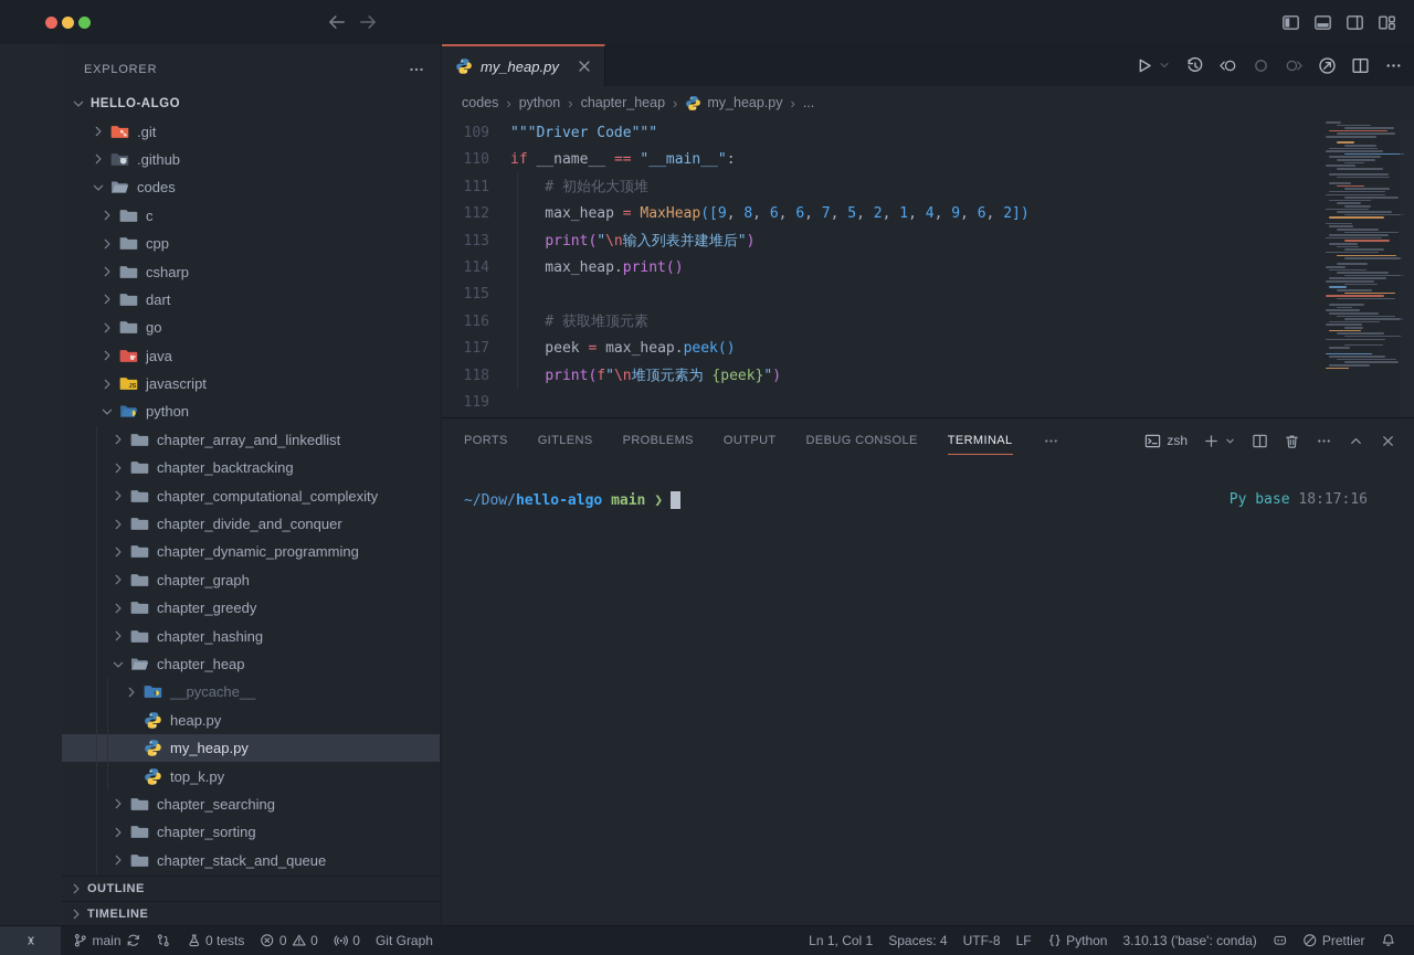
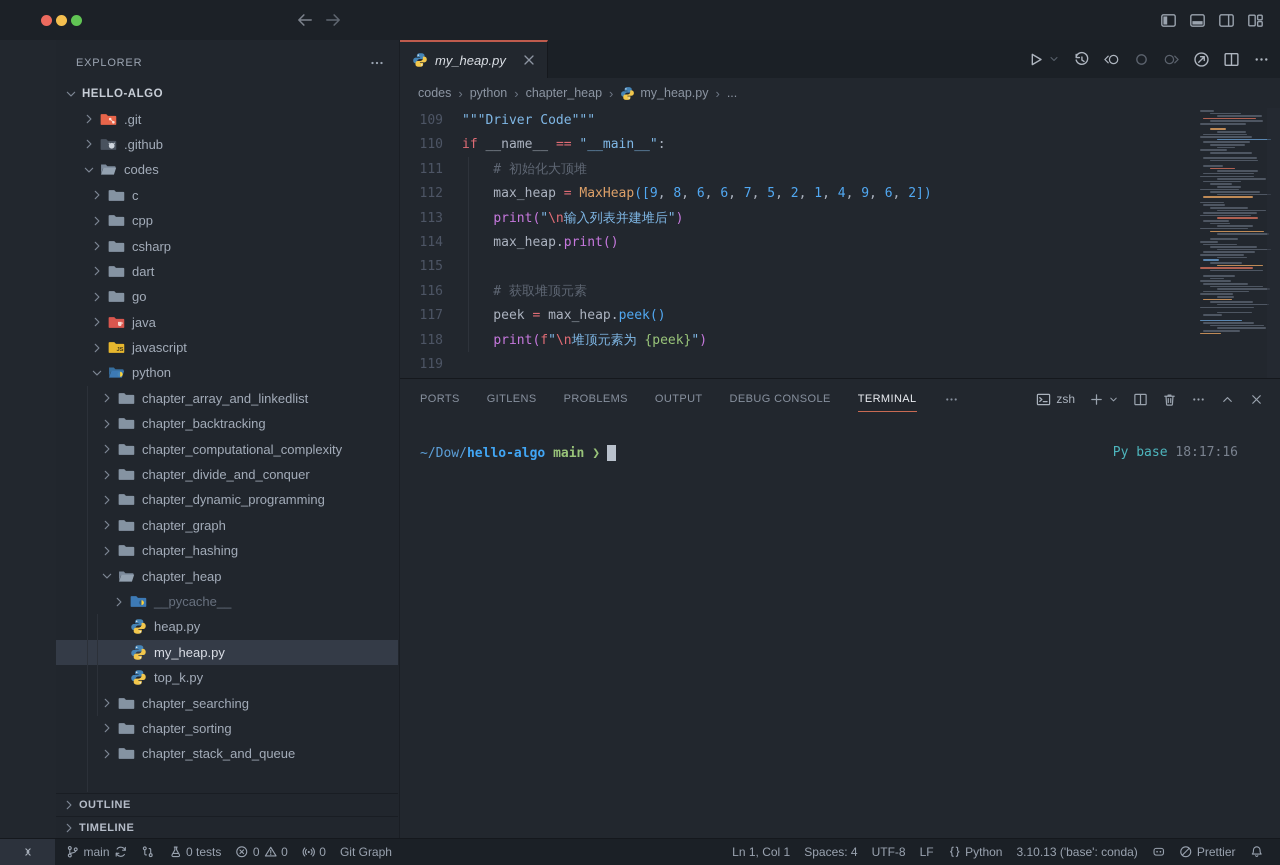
  EXPLORER
  HELLO-ALGO
  .git
  .github
  codes
  c
  cpp
  csharp
  dart
  go
  java
  javascript
  python
  chapter_array_and_linkedlist
  chapter_backtracking
  chapter_computational_complexity
  chapter_divide_and_conquer
  chapter_dynamic_programming
  chapter_graph
- chapter_greedy
  chapter_hashing
  chapter_heap
  __pycache__
  heap.py
  my_heap.py
  top_k.py
  chapter_searching
  chapter_sorting
  chapter_stack_and_queue
  OUTLINE
  TIMELINE
  my_heap.py
  codes
  ›
  python
  ›
  chapter_heap
  ›
  my_heap.py
  ›
  ...
  109
  """Driver Code"""
  110
  if __name__ == "__main__":
  111
  # 初始化大顶堆
  112
  max_heap = MaxHeap([9, 8, 6, 6, 7, 5, 2, 1, 4, 9, 6, 2])
  113
  print("\n输入列表并建堆后")
  114
  max_heap.print()
  115
  116
  # 获取堆顶元素
  117
  peek = max_heap.peek()
  118
  print(f"\n堆顶元素为 {peek}")
  119
  PORTS
  GITLENS
  PROBLEMS
  OUTPUT
  DEBUG CONSOLE
  TERMINAL
  zsh
  ~/Dow/hello-algo main ❯
  Py base 18:17:16
  main
  0 tests
  0
  0
  0
  Git Graph
  Ln 1, Col 1
  Spaces: 4
  UTF-8
  LF
  Python
  3.10.13 ('base': conda)
  Prettier
